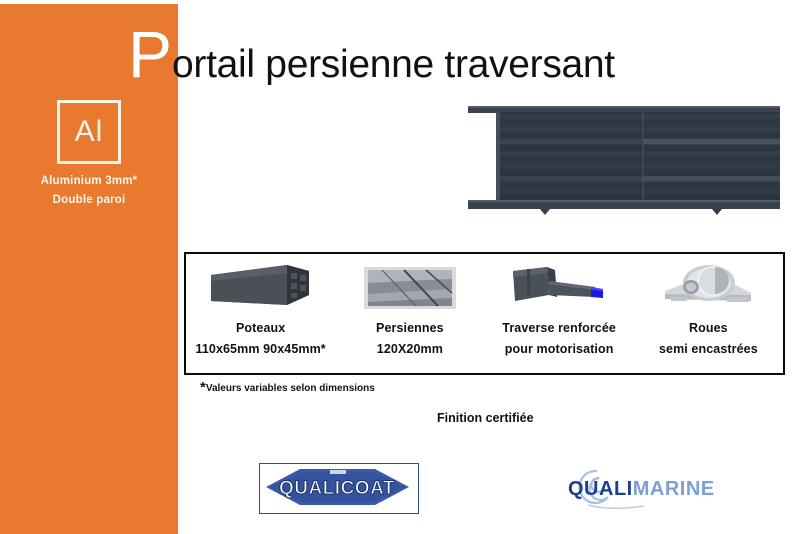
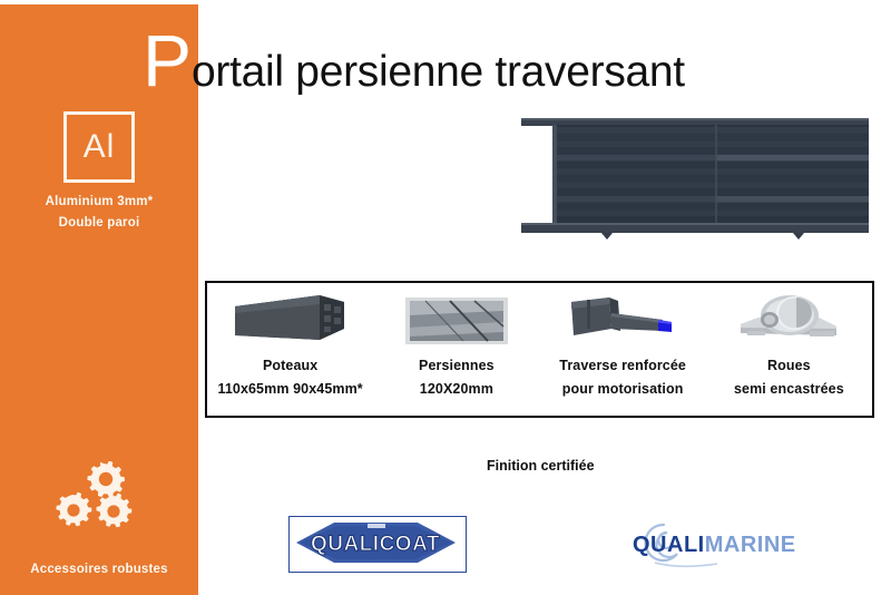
  Al
  Aluminium 3mm*
  Double paroi
+ Accessoires robustes
  P
  ortail persienne traversant
  Poteaux
  110x65mm 90x45mm*
  Persiennes
  120X20mm
  Traverse renforcée
  pour motorisation
  Roues
  semi encastrées
- *Valeurs variables selon dimensions
  Finition certifiée
  QUALICOAT
  QUALIMARINE
